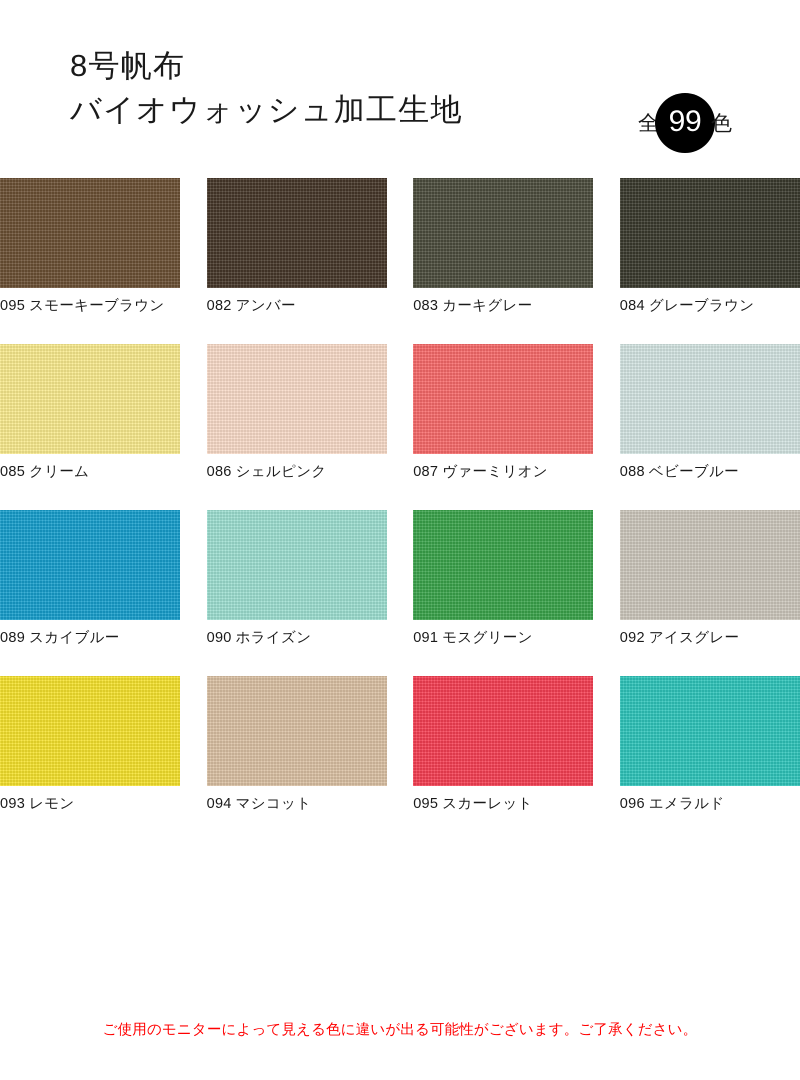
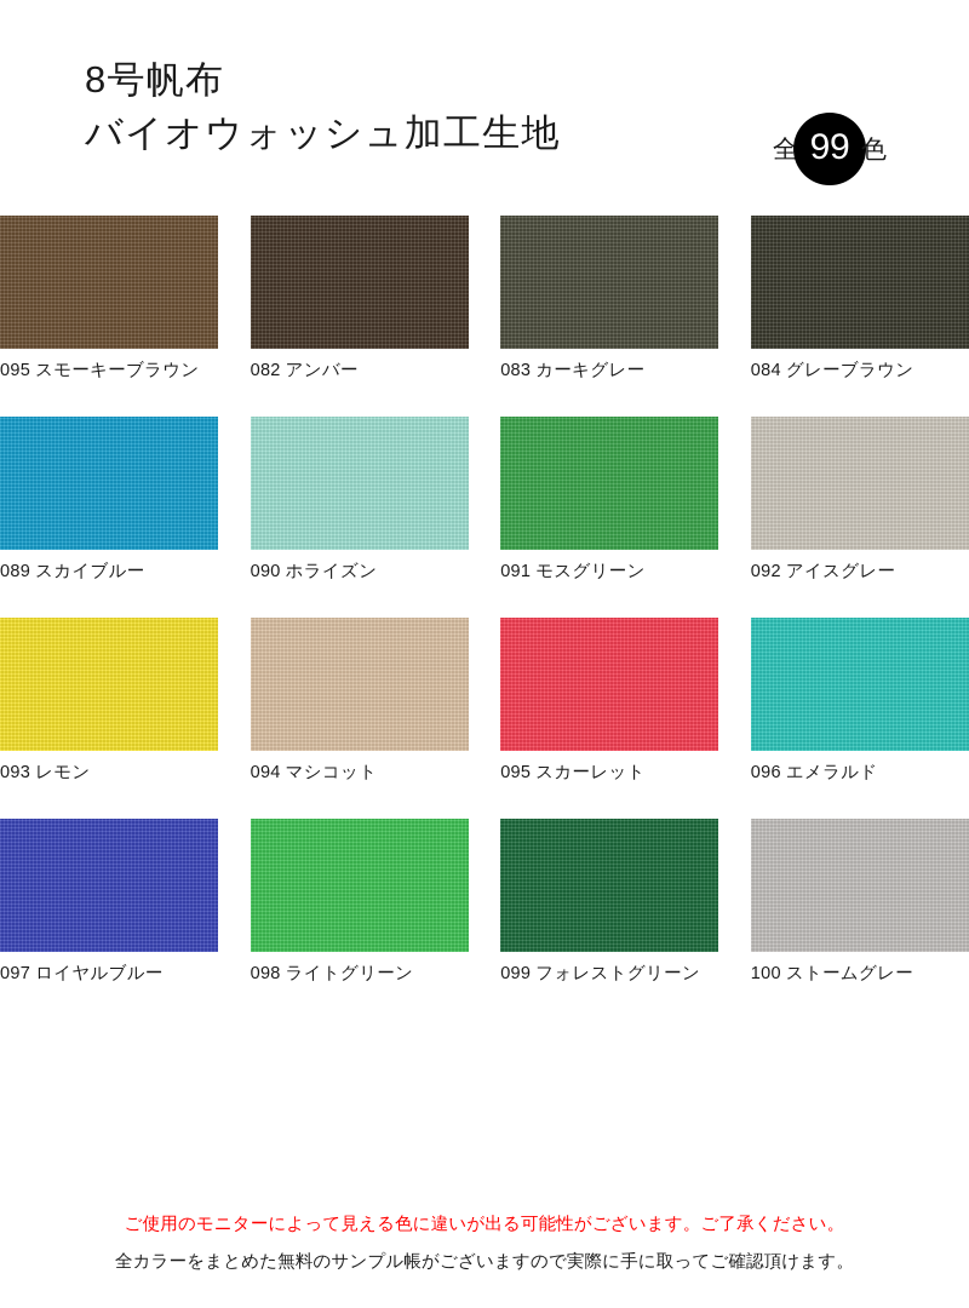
  8号帆布
  バイオウォッシュ加工生地
  全
  99
  色
  095 スモーキーブラウン
  082 アンバー
  083 カーキグレー
  084 グレーブラウン
- 085 クリーム
- 086 シェルピンク
- 087 ヴァーミリオン
- 088 ベビーブルー
  089 スカイブルー
  090 ホライズン
  091 モスグリーン
  092 アイスグレー
  093 レモン
  094 マシコット
  095 スカーレット
  096 エメラルド
+ 097 ロイヤルブルー
+ 098 ライトグリーン
+ 099 フォレストグリーン
+ 100 ストームグレー
  ご使用のモニターによって見える色に違いが出る可能性がございます。ご了承ください。
+ 全カラーをまとめた無料のサンプル帳がございますので実際に手に取ってご確認頂けます。
